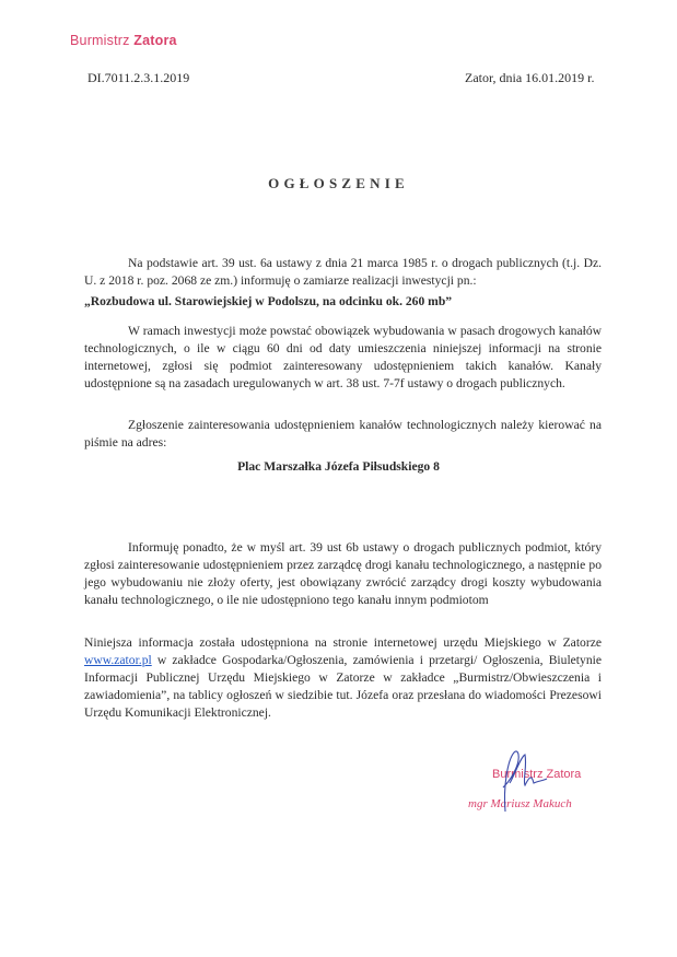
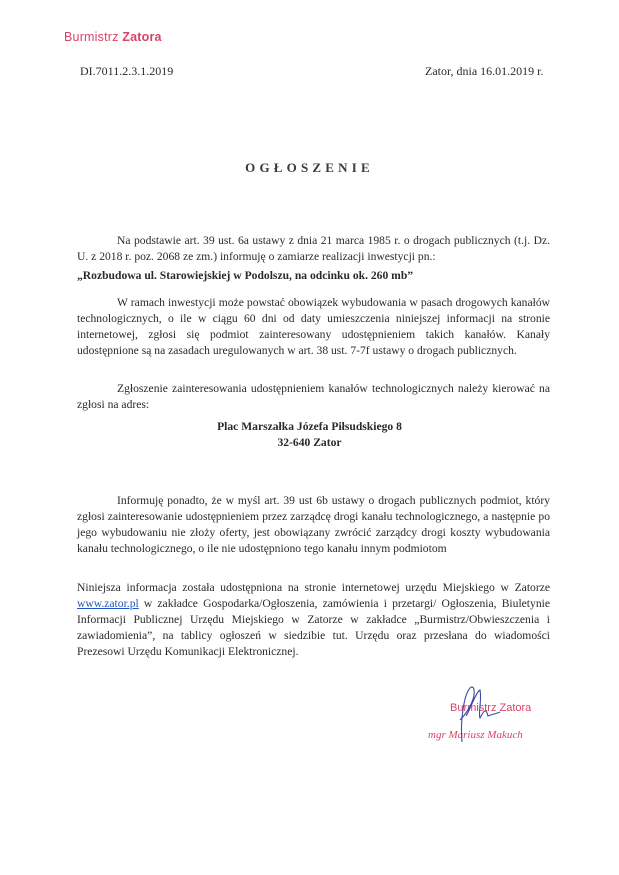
  Burmistrz Zatora
  DI.7011.2.3.1.2019
  Zator, dnia 16.01.2019 r.
  OGŁOSZENIE
  Na podstawie art. 39 ust. 6a ustawy z dnia 21 marca 1985 r. o drogach publicznych (t.j. Dz. U. z 2018 r. poz. 2068 ze zm.) informuję o zamiarze realizacji inwestycji pn.:
  „Rozbudowa ul. Starowiejskiej w Podolszu, na odcinku ok. 260 mb”
  W ramach inwestycji może powstać obowiązek wybudowania w pasach drogowych kanałów technologicznych, o ile w ciągu 60 dni od daty umieszczenia niniejszej informacji na stronie internetowej, zgłosi się podmiot zainteresowany udostępnieniem takich kanałów. Kanały udostępnione są na zasadach uregulowanych w art. 38 ust. 7-7f ustawy o drogach publicznych.
- Zgłoszenie zainteresowania udostępnieniem kanałów technologicznych należy kierować na piśmie na adres:
+ Zgłoszenie zainteresowania udostępnieniem kanałów technologicznych należy kierować na zgłosi na adres:
  Plac Marszałka Józefa Piłsudskiego 8
+ 32-640 Zator
  Informuję ponadto, że w myśl art. 39 ust 6b ustawy o drogach publicznych podmiot, który zgłosi zainteresowanie udostępnieniem przez zarządcę drogi kanału technologicznego, a następnie po jego wybudowaniu nie złoży oferty, jest obowiązany zwrócić zarządcy drogi koszty wybudowania kanału technologicznego, o ile nie udostępniono tego kanału innym podmiotom
- Niniejsza informacja została udostępniona na stronie internetowej urzędu Miejskiego w Zatorze www.zator.pl w zakładce Gospodarka/Ogłoszenia, zamówienia i przetargi/ Ogłoszenia, Biuletynie Informacji Publicznej Urzędu Miejskiego w Zatorze w zakładce „Burmistrz/Obwieszczenia i zawiadomienia”, na tablicy ogłoszeń w siedzibie tut. Józefa oraz przesłana do wiadomości Prezesowi Urzędu Komunikacji Elektronicznej.
+ Niniejsza informacja została udostępniona na stronie internetowej urzędu Miejskiego w Zatorze www.zator.pl w zakładce Gospodarka/Ogłoszenia, zamówienia i przetargi/ Ogłoszenia, Biuletynie Informacji Publicznej Urzędu Miejskiego w Zatorze w zakładce „Burmistrz/Obwieszczenia i zawiadomienia”, na tablicy ogłoszeń w siedzibie tut. Urzędu oraz przesłana do wiadomości Prezesowi Urzędu Komunikacji Elektronicznej.
  Burmistrz Zatora
  mgr Mariusz Makuch
